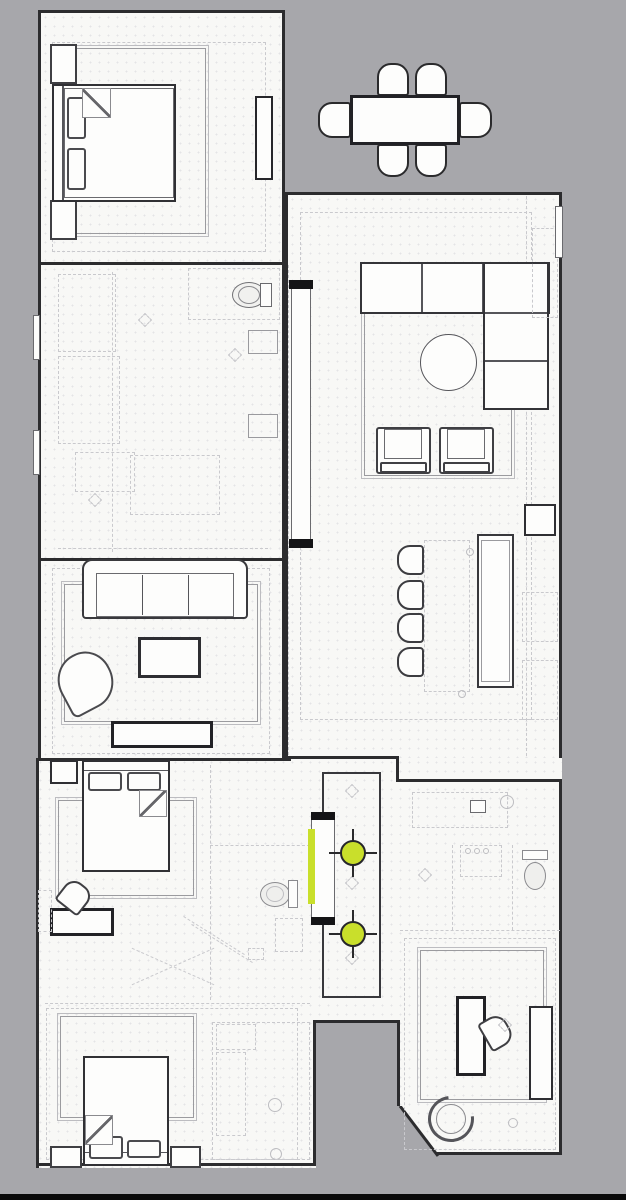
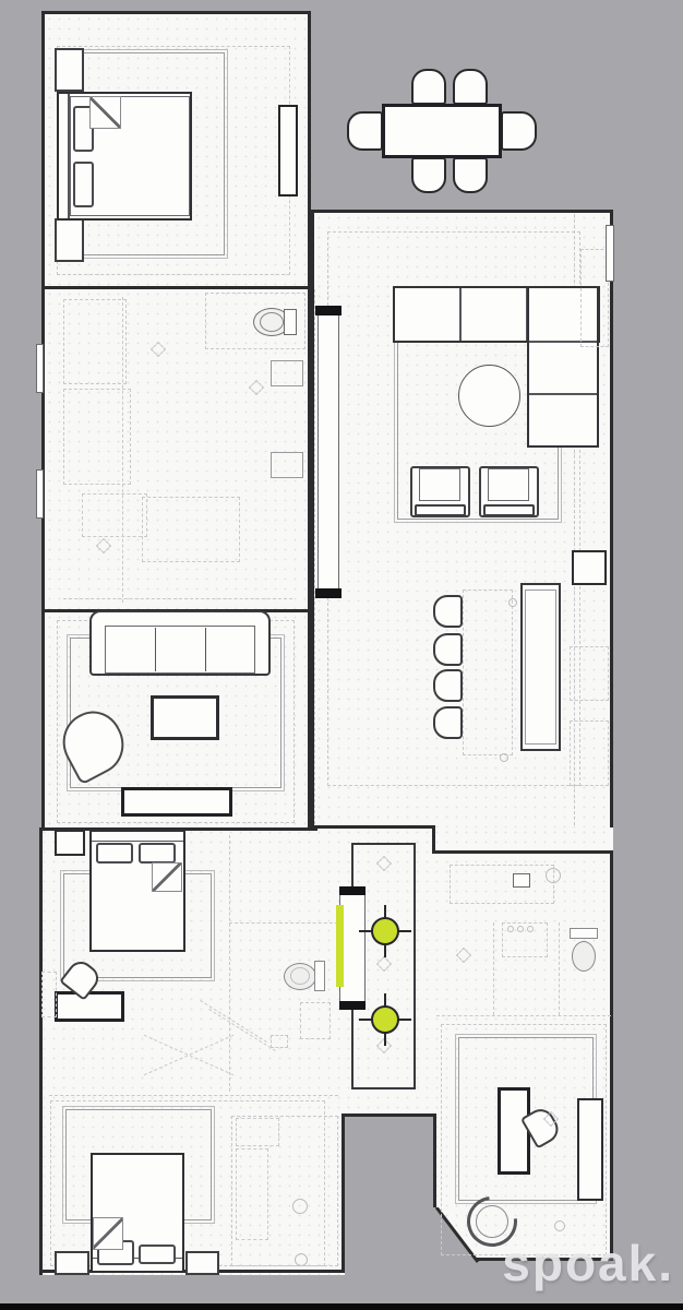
+ spoak.
